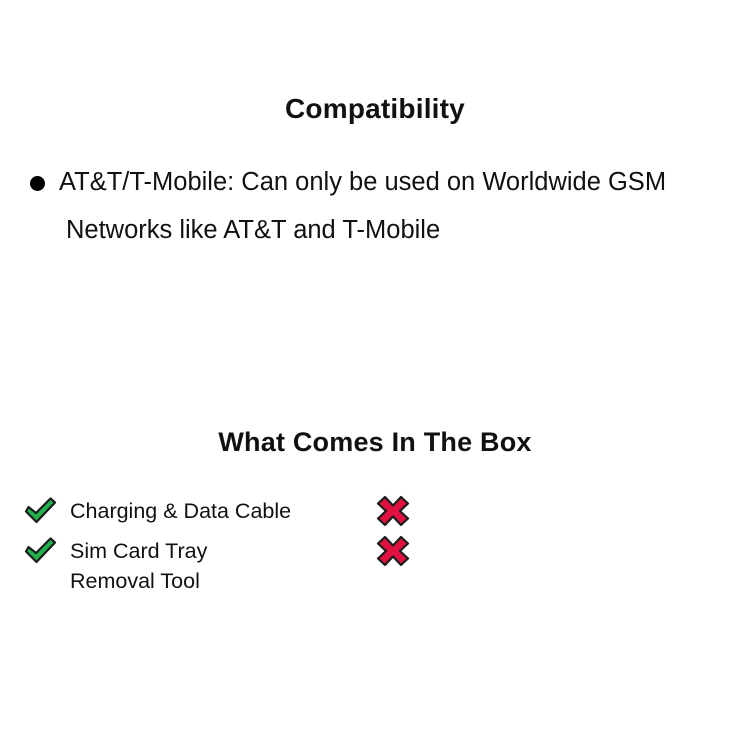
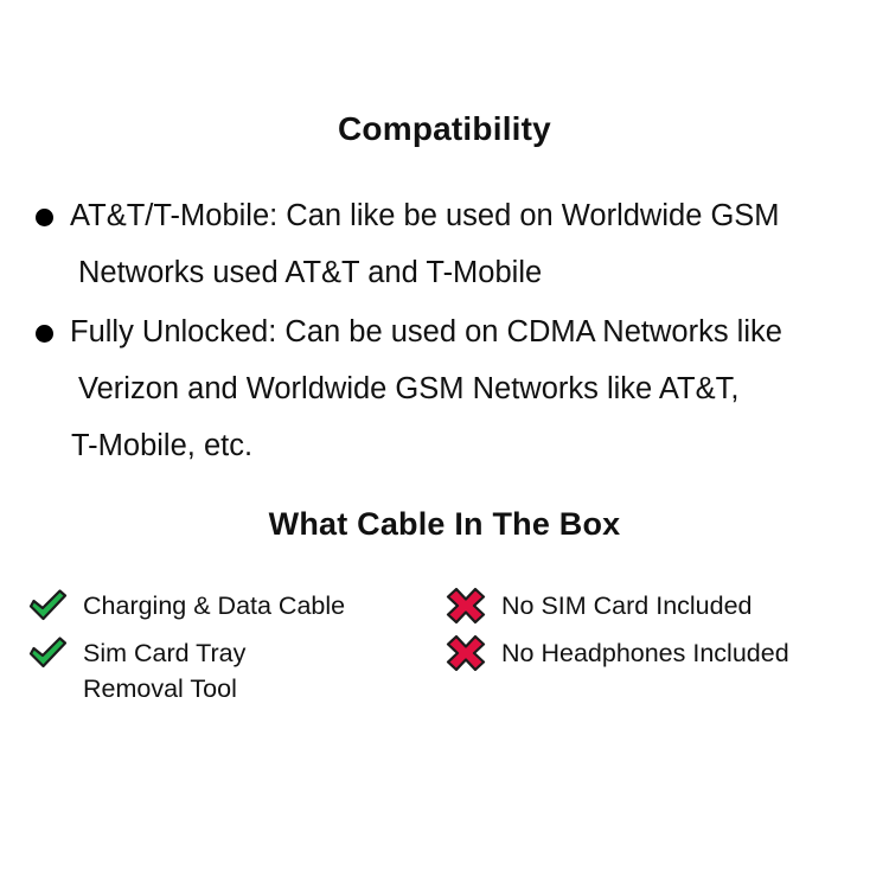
  Compatibility
- AT&T/T-Mobile: Can only be used on Worldwide GSM
+ AT&T/T-Mobile: Can like be used on Worldwide GSM
- Networks like AT&T and T-Mobile
+ Networks used AT&T and T-Mobile
+ Fully Unlocked: Can be used on CDMA Networks like
+ Verizon and Worldwide GSM Networks like AT&T,
+ T-Mobile, etc.
- What Comes In The Box
+ What Cable In The Box
  Charging & Data Cable
  Sim Card Tray
  Removal Tool
+ No SIM Card Included
+ No Headphones Included
